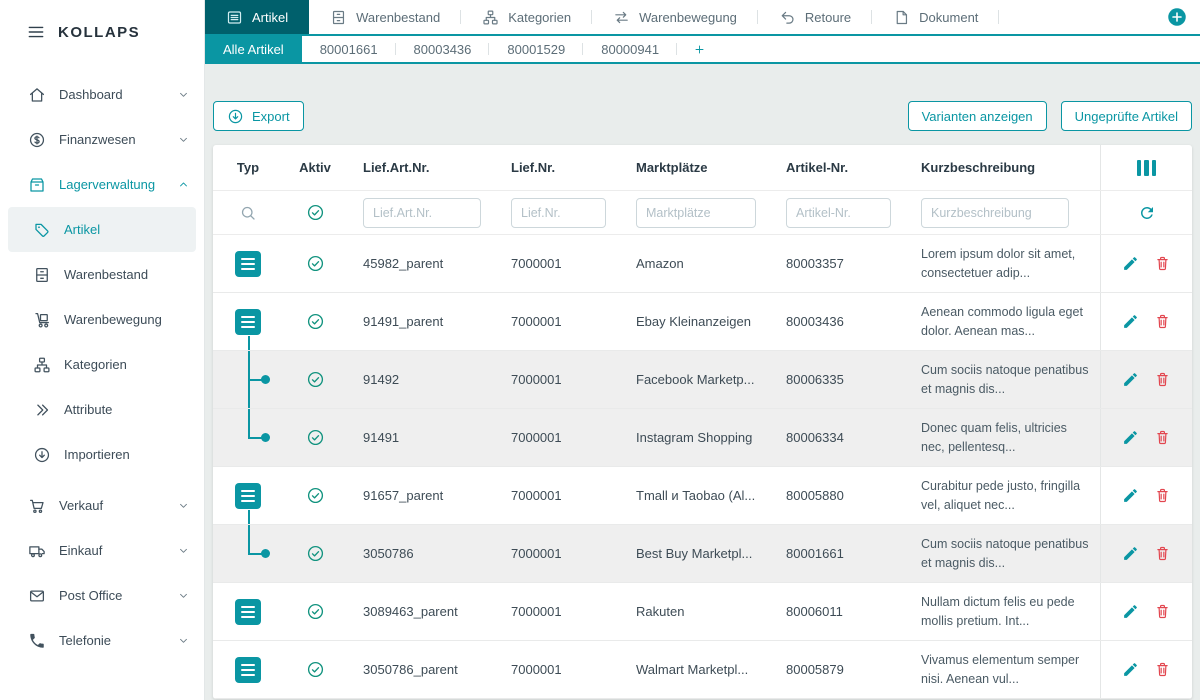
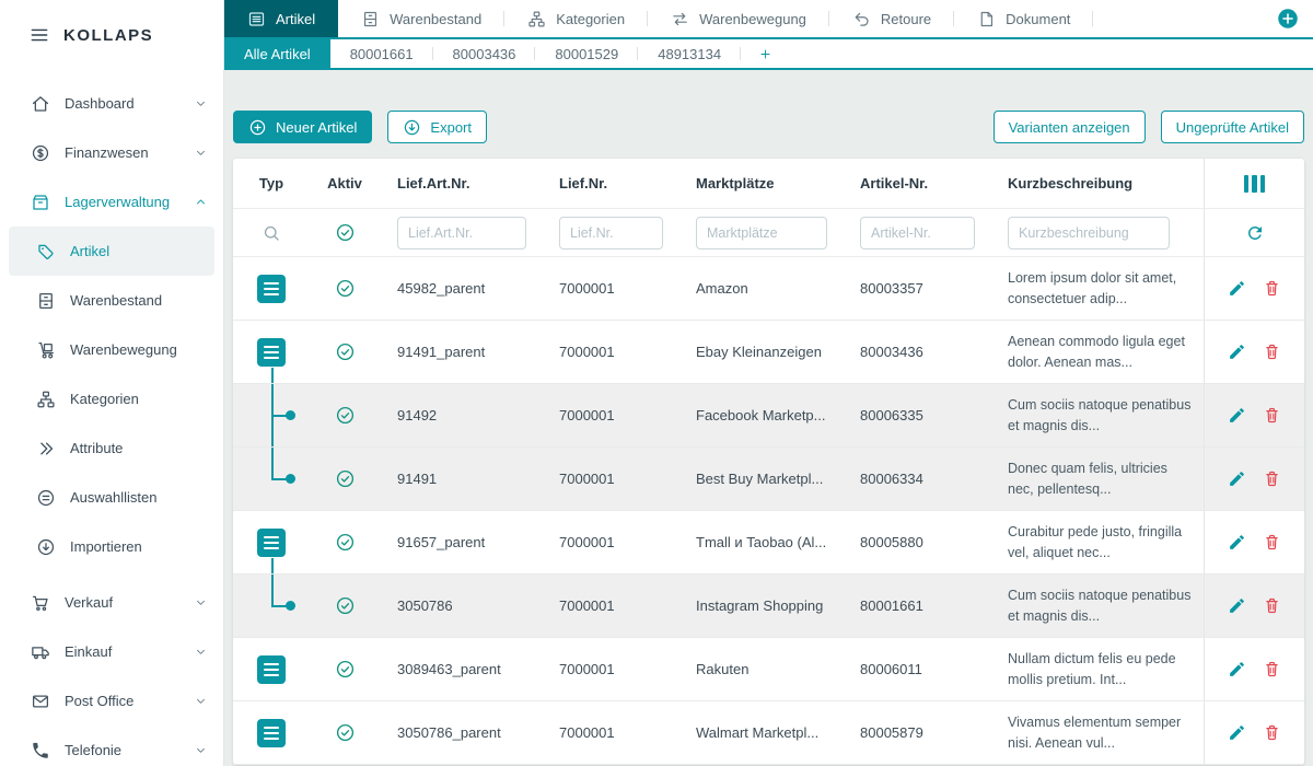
  KOLLAPS
  Dashboard
  Finanzwesen
  Lagerverwaltung
  Artikel
  Warenbestand
  Warenbewegung
  Kategorien
  Attribute
+ Auswahllisten
  Importieren
  Verkauf
  Einkauf
  Post Office
  Telefonie
  Artikel
  Warenbestand
  Kategorien
  Warenbewegung
  Retoure
  Dokument
  Alle Artikel
  80001661
  80003436
  80001529
- 80000941
+ 48913134
+ Neuer Artikel
  Export
  Varianten anzeigen
  Ungeprüfte Artikel
  Typ
  Aktiv
  Lief.Art.Nr.
  Lief.Nr.
  Marktplätze
  Artikel-Nr.
  Kurzbeschreibung
  Lief.Art.Nr.
  Lief.Nr.
  Marktplätze
  Artikel-Nr.
  Kurzbeschreibung
  45982_parent
  7000001
  Amazon
  80003357
  Lorem ipsum dolor sit amet, consectetuer adip...
  91491_parent
  7000001
  Ebay Kleinanzeigen
  80003436
  Aenean commodo ligula eget dolor. Aenean mas...
  91492
  7000001
  Facebook Marketp...
  80006335
  Cum sociis natoque penatibus et magnis dis...
  91491
  7000001
- Instagram Shopping
+ Best Buy Marketpl...
  80006334
  Donec quam felis, ultricies nec, pellentesq...
  91657_parent
  7000001
  Tmall и Taobao (Al...
  80005880
  Curabitur pede justo, fringilla vel, aliquet nec...
  3050786
  7000001
- Best Buy Marketpl...
+ Instagram Shopping
  80001661
  Cum sociis natoque penatibus et magnis dis...
  3089463_parent
  7000001
  Rakuten
  80006011
  Nullam dictum felis eu pede mollis pretium. Int...
  3050786_parent
  7000001
  Walmart Marketpl...
  80005879
  Vivamus elementum semper nisi. Aenean vul...
